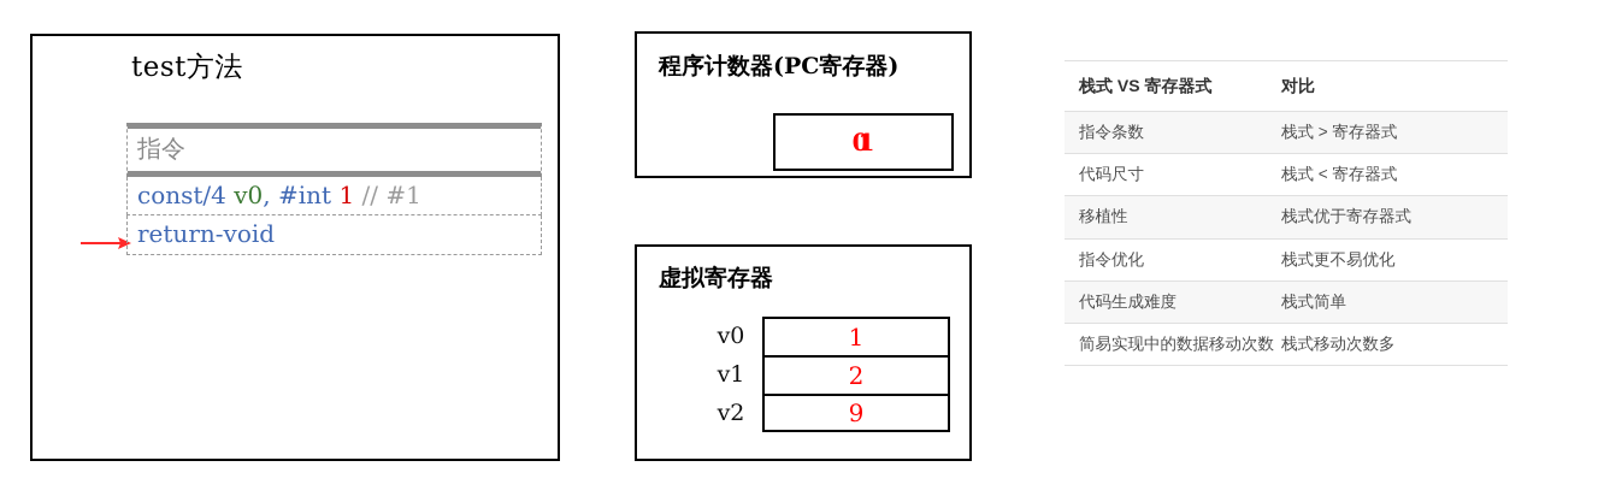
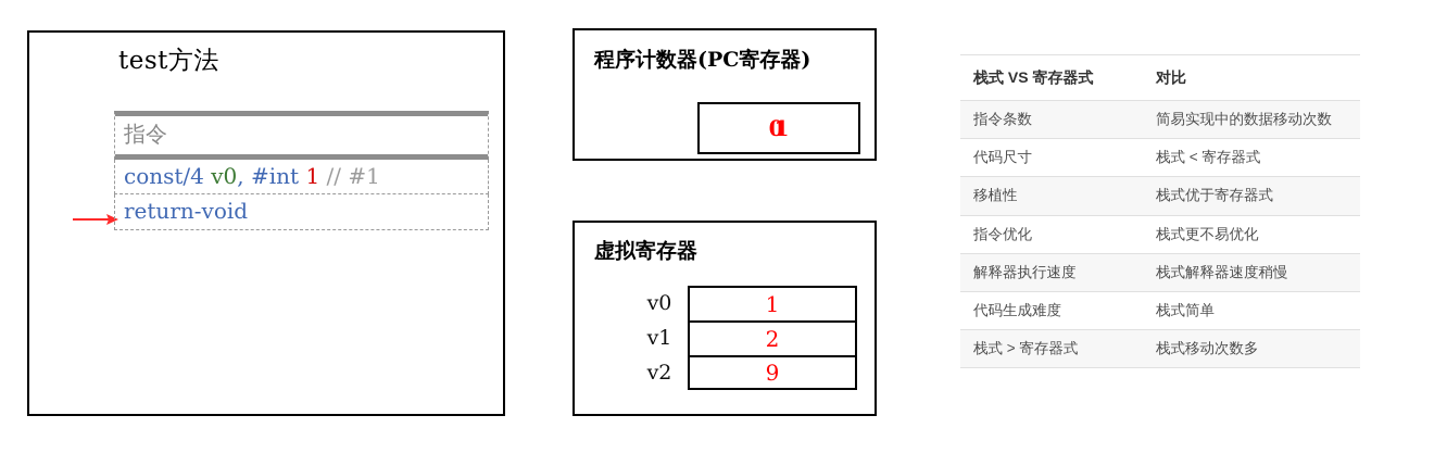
  test方法
  指令
  const/4 v0, #int 1 // #1
  return-void
  程序计数器(PC寄存器)
  01
  虚拟寄存器
  v0
  1
  v1
  2
  v2
  9
  栈式 VS 寄存器式	对比
- 指令条数	栈式 > 寄存器式
+ 指令条数	简易实现中的数据移动次数
  代码尺寸	栈式 < 寄存器式
  移植性	栈式优于寄存器式
  指令优化	栈式更不易优化
+ 解释器执行速度	栈式解释器速度稍慢
  代码生成难度	栈式简单
- 简易实现中的数据移动次数	栈式移动次数多
+ 栈式 > 寄存器式	栈式移动次数多
